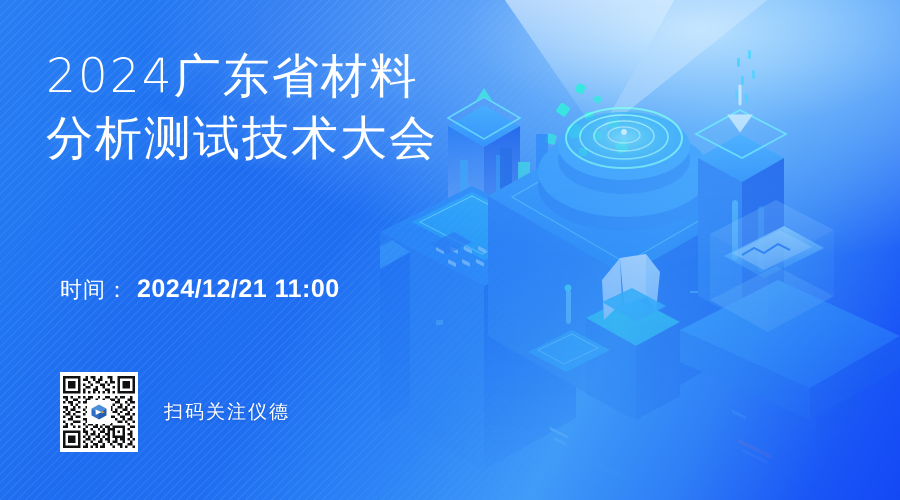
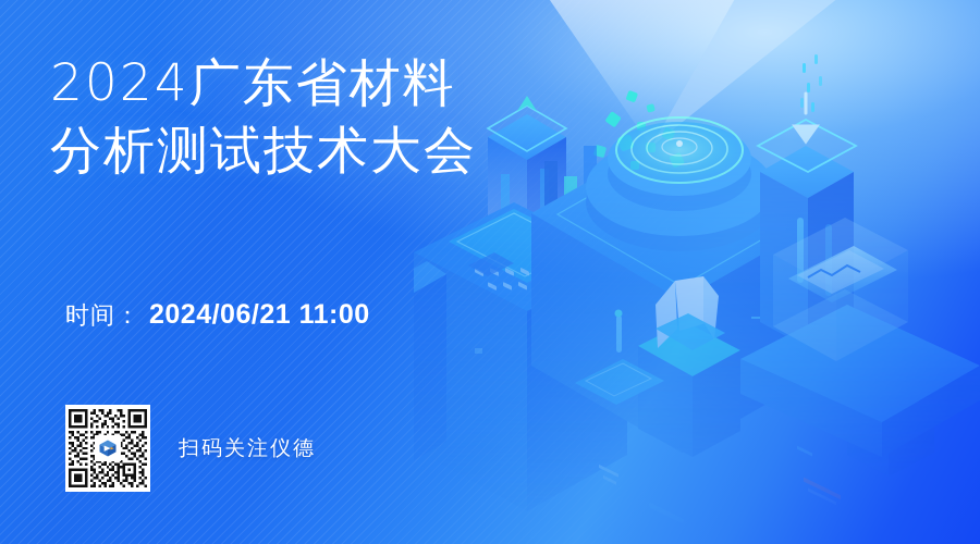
  2024广东省材料分析测试技术大会
  时间：
- 2024/12/21 11:00
+ 2024/06/21 11:00
  扫码关注仪德
